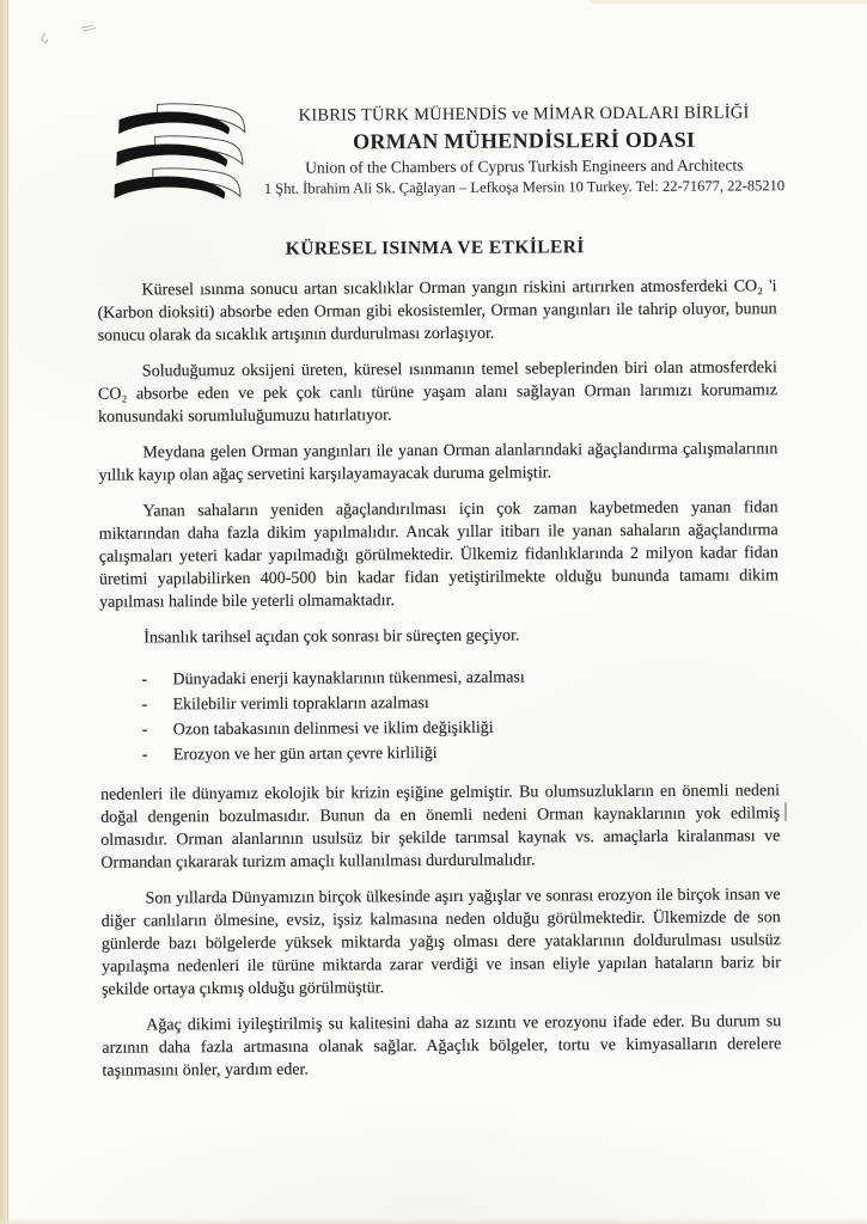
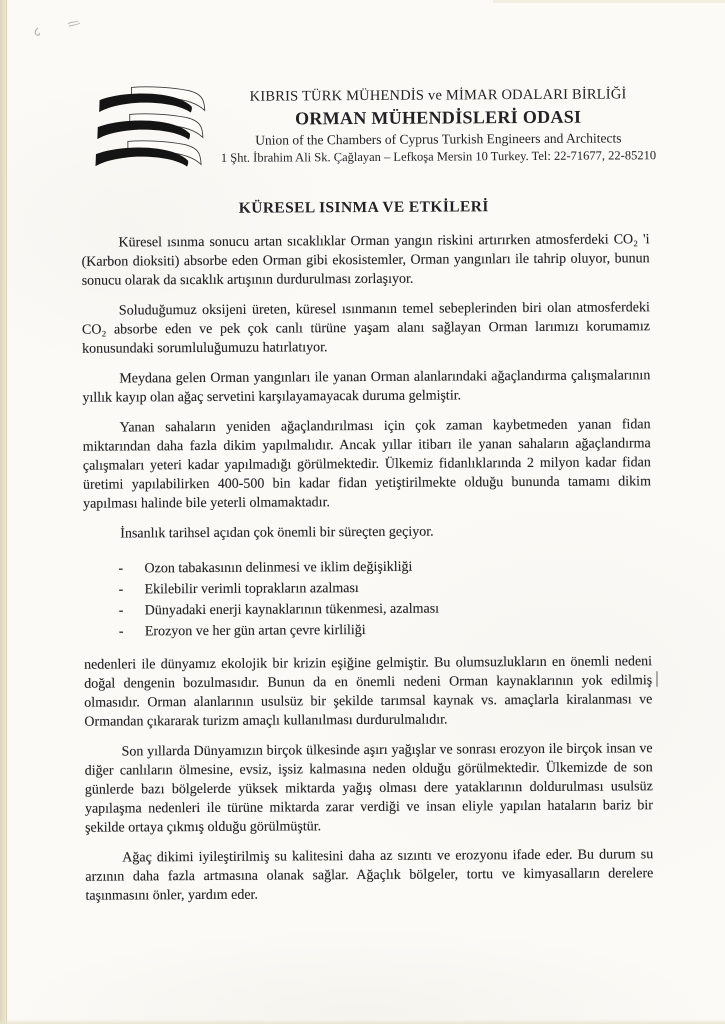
  KIBRIS TÜRK MÜHENDİS ve MİMAR ODALARI BİRLİĞİ
  ORMAN MÜHENDİSLERİ ODASI
  Union of the Chambers of Cyprus Turkish Engineers and Architects
  1 Şht. İbrahim Ali Sk. Çağlayan – Lefkoşa Mersin 10 Turkey. Tel: 22-71677, 22-85210
  KÜRESEL ISINMA VE ETKİLERİ
  Küresel ısınma sonucu artan sıcaklıklar Orman yangın riskini artırırken atmosferdeki CO₂ 'i (Karbon dioksiti) absorbe eden Orman gibi ekosistemler, Orman yangınları ile tahrip oluyor, bunun sonucu olarak da sıcaklık artışının durdurulması zorlaşıyor.
  Soluduğumuz oksijeni üreten, küresel ısınmanın temel sebeplerinden biri olan atmosferdeki CO₂ absorbe eden ve pek çok canlı türüne yaşam alanı sağlayan Orman larımızı korumamız konusundaki sorumluluğumuzu hatırlatıyor.
  Meydana gelen Orman yangınları ile yanan Orman alanlarındaki ağaçlandırma çalışmalarının yıllık kayıp olan ağaç servetini karşılayamayacak duruma gelmiştir.
  Yanan sahaların yeniden ağaçlandırılması için çok zaman kaybetmeden yanan fidan miktarından daha fazla dikim yapılmalıdır. Ancak yıllar itibarı ile yanan sahaların ağaçlandırma çalışmaları yeteri kadar yapılmadığı görülmektedir. Ülkemiz fidanlıklarında 2 milyon kadar fidan üretimi yapılabilirken 400-500 bin kadar fidan yetiştirilmekte olduğu bununda tamamı dikim yapılması halinde bile yeterli olmamaktadır.
- İnsanlık tarihsel açıdan çok sonrası bir süreçten geçiyor.
+ İnsanlık tarihsel açıdan çok önemli bir süreçten geçiyor.
  -
- Dünyadaki enerji kaynaklarının tükenmesi, azalması
+ Ozon tabakasının delinmesi ve iklim değişikliği
  -
  Ekilebilir verimli toprakların azalması
  -
- Ozon tabakasının delinmesi ve iklim değişikliği
+ Dünyadaki enerji kaynaklarının tükenmesi, azalması
  -
  Erozyon ve her gün artan çevre kirliliği
  nedenleri ile dünyamız ekolojik bir krizin eşiğine gelmiştir. Bu olumsuzlukların en önemli nedeni doğal dengenin bozulmasıdır. Bunun da en önemli nedeni Orman kaynaklarının yok edilmiş olmasıdır. Orman alanlarının usulsüz bir şekilde tarımsal kaynak vs. amaçlarla kiralanması ve Ormandan çıkararak turizm amaçlı kullanılması durdurulmalıdır.
  Son yıllarda Dünyamızın birçok ülkesinde aşırı yağışlar ve sonrası erozyon ile birçok insan ve diğer canlıların ölmesine, evsiz, işsiz kalmasına neden olduğu görülmektedir. Ülkemizde de son günlerde bazı bölgelerde yüksek miktarda yağış olması dere yataklarının doldurulması usulsüz yapılaşma nedenleri ile türüne miktarda zarar verdiği ve insan eliyle yapılan hataların bariz bir şekilde ortaya çıkmış olduğu görülmüştür.
  Ağaç dikimi iyileştirilmiş su kalitesini daha az sızıntı ve erozyonu ifade eder. Bu durum su arzının daha fazla artmasına olanak sağlar. Ağaçlık bölgeler, tortu ve kimyasalların derelere taşınmasını önler, yardım eder.
